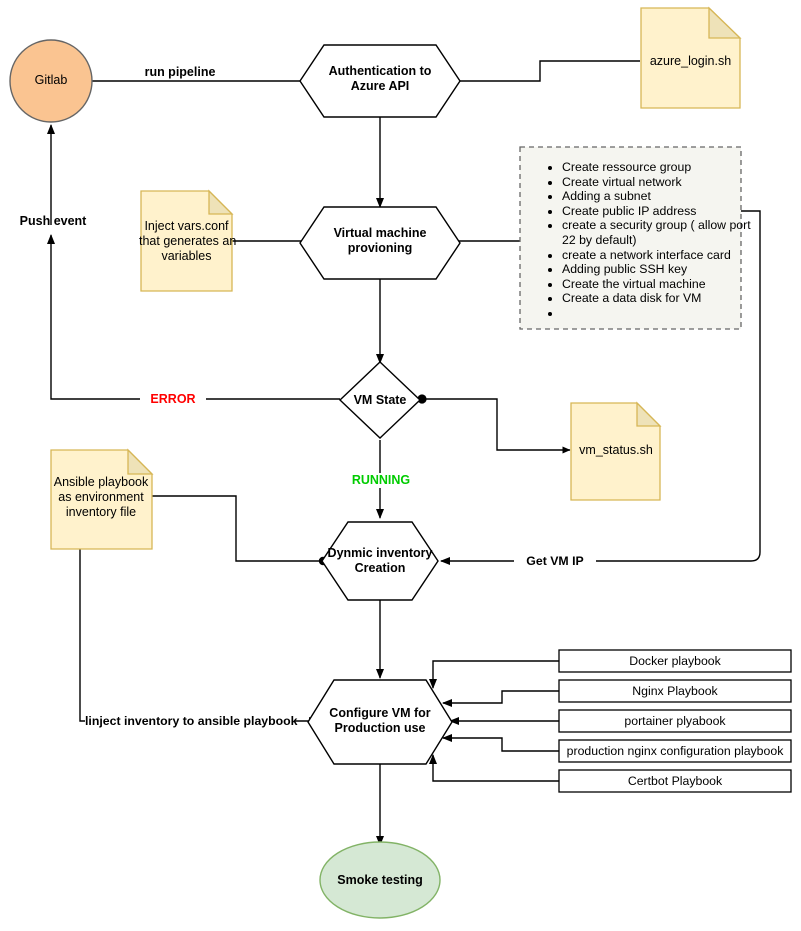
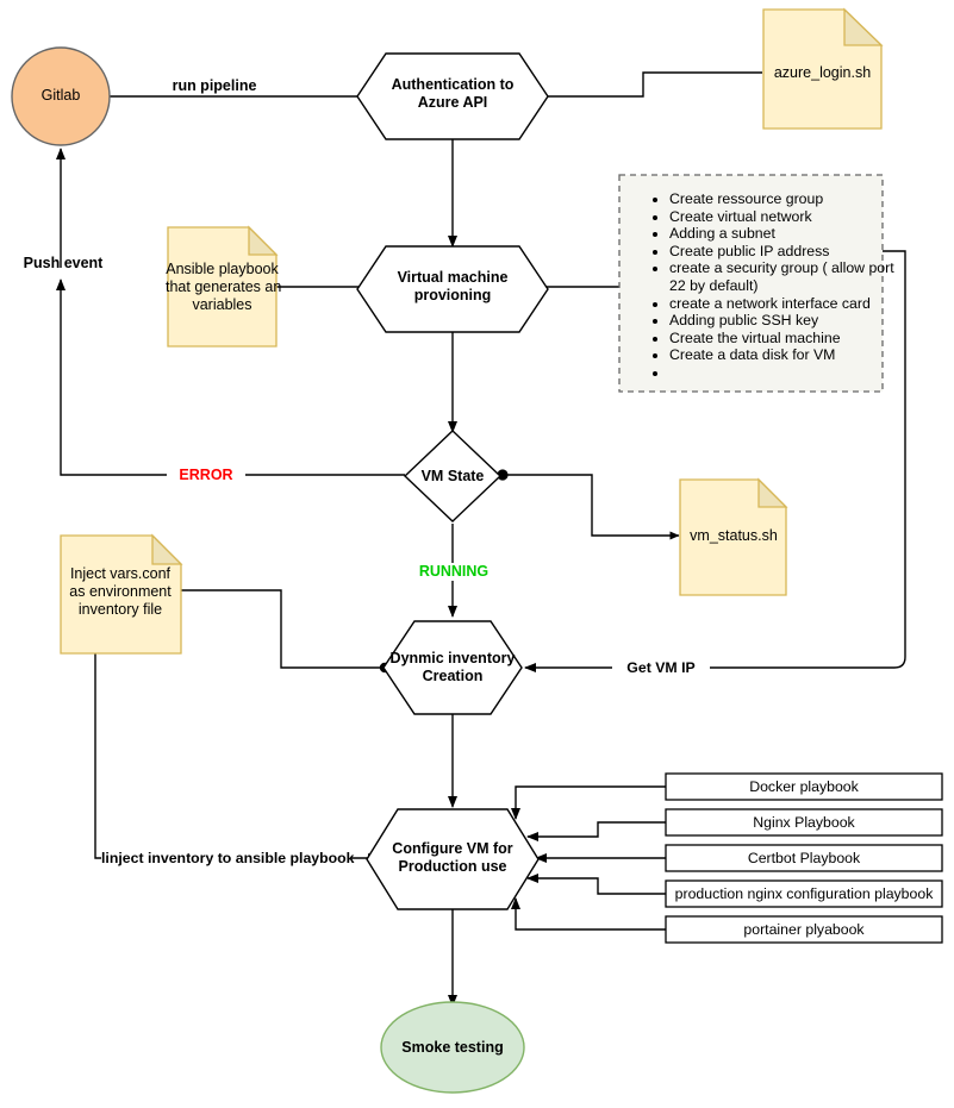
  Gitlab
  Authentication to
  Azure API
  Virtual machine
  provioning
  VM State
  Dynmic inventory
  Creation
  Configure VM for
  Production use
  Smoke testing
  azure_login.sh
- Inject vars.conf
+ Ansible playbook
  that generates an
  variables
  vm_status.sh
- Ansible playbook
+ Inject vars.conf
  as environment
  inventory file
  Create ressource group
  Create virtual network
  Adding a subnet
  Create public IP address
  create a security group ( allow port 22 by default)
  create a network interface card
  Adding public SSH key
  Create the virtual machine
  Create a data disk for VM
  Docker playbook
  Nginx Playbook
- portainer plyabook
+ Certbot Playbook
  production nginx configuration playbook
- Certbot Playbook
+ portainer plyabook
  run pipeline
  Push event
  ERROR
  RUNNING
  Get VM IP
  linject inventory to ansible playbook
